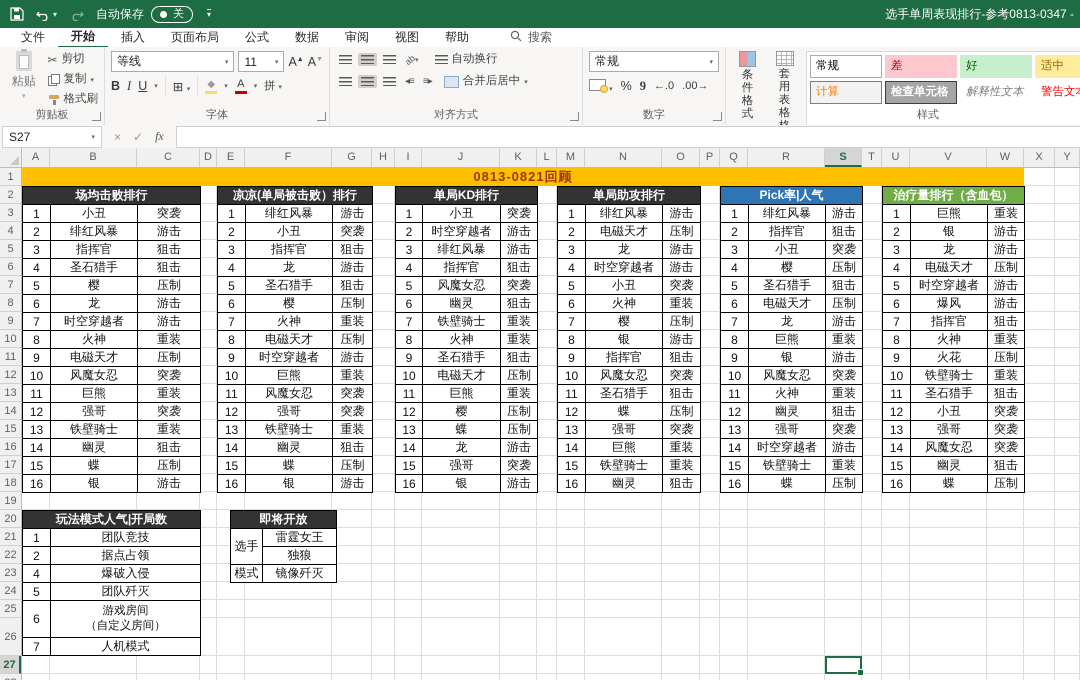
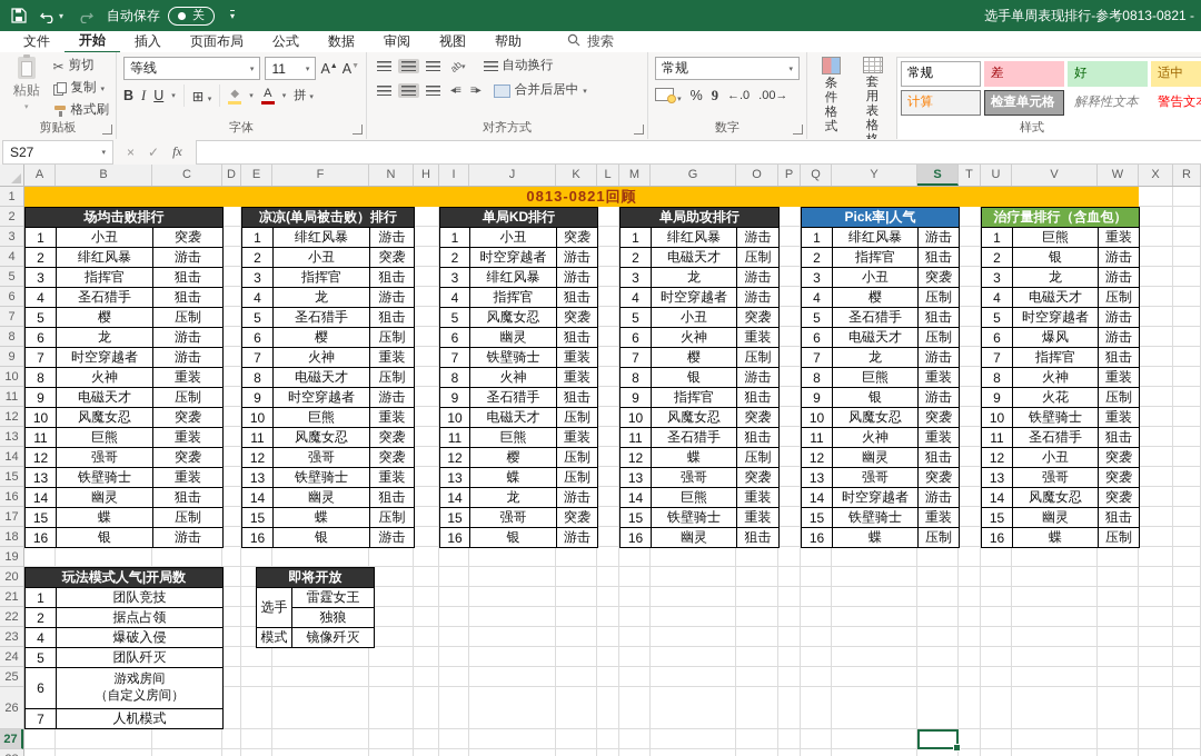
  ▾
  自动保存
  关
  ▾
- 选手单周表现排行-参考0813-0347 -
+ 选手单周表现排行-参考0813-0821 -
  文件
  开始
  插入
  页面布局
  公式
  数据
  审阅
  视图
  帮助
  搜索
  粘贴
  ✂
  剪切
  复制
  格式刷
  剪贴板
  等线
  11
  B
  I
  U
  ◆
  A
  字体
  自动换行
  ◂≡
  ≡▸
  合并后居中
  对齐方式
  常规
  %
  9
  ←.0
  .00→
  数字
  条件格式
  套用
  常规
  差
  好
  适中
  计算
  检查单元格
  解释性文本
  警告文
  样式
  S27
  ×
  ✓
  fx
  A
  B
  C
  D
  E
  F
- G
+ N
  H
  I
  J
  K
  L
  M
- N
+ G
  O
  P
  Q
- R
+ Y
  S
  T
  U
  V
  W
  X
- Y
+ R
  1
  2
  3
  4
  5
  6
  7
  8
  9
  10
  11
  12
  13
  14
  15
  16
  17
  18
  19
  20
  21
  22
  23
  24
  25
  26
  27
  0813-0821回顾
  场均击败排行
  1	小丑	突袭
  2	绯红风暴	游击
  3	指挥官	狙击
  4	圣石猎手	狙击
  5	樱	压制
  6	龙	游击
  7	时空穿越者	游击
  8	火神	重装
  9	电磁天才	压制
  10	风魔女忍	突袭
  11	巨熊	重装
  12	强哥	突袭
  13	铁壁骑士	重装
  14	幽灵	狙击
  15	蝶	压制
  16	银	游击
  凉凉(单局被击败）排行
  1	绯红风暴	游击
  2	小丑	突袭
  3	指挥官	狙击
  4	龙	游击
  5	圣石猎手	狙击
  6	樱	压制
  7	火神	重装
  8	电磁天才	压制
  9	时空穿越者	游击
  10	巨熊	重装
  11	风魔女忍	突袭
  12	强哥	突袭
  13	铁壁骑士	重装
  14	幽灵	狙击
  15	蝶	压制
  16	银	游击
  单局KD排行
  1	小丑	突袭
  2	时空穿越者	游击
  3	绯红风暴	游击
  4	指挥官	狙击
  5	风魔女忍	突袭
  6	幽灵	狙击
  7	铁壁骑士	重装
  8	火神	重装
  9	圣石猎手	狙击
  10	电磁天才	压制
  11	巨熊	重装
  12	樱	压制
  13	蝶	压制
  14	龙	游击
  15	强哥	突袭
  16	银	游击
  单局助攻排行
  1	绯红风暴	游击
  2	电磁天才	压制
  3	龙	游击
  4	时空穿越者	游击
  5	小丑	突袭
  6	火神	重装
  7	樱	压制
  8	银	游击
  9	指挥官	狙击
  10	风魔女忍	突袭
  11	圣石猎手	狙击
  12	蝶	压制
  13	强哥	突袭
  14	巨熊	重装
  15	铁壁骑士	重装
  16	幽灵	狙击
  Pick率|人气
  1	绯红风暴	游击
  2	指挥官	狙击
  3	小丑	突袭
  4	樱	压制
  5	圣石猎手	狙击
  6	电磁天才	压制
  7	龙	游击
  8	巨熊	重装
  9	银	游击
  10	风魔女忍	突袭
  11	火神	重装
  12	幽灵	狙击
  13	强哥	突袭
  14	时空穿越者	游击
  15	铁壁骑士	重装
  16	蝶	压制
  治疗量排行（含血包）
  1	巨熊	重装
  2	银	游击
  3	龙	游击
  4	电磁天才	压制
  5	时空穿越者	游击
  6	爆风	游击
  7	指挥官	狙击
  8	火神	重装
  9	火花	压制
  10	铁壁骑士	重装
  11	圣石猎手	狙击
  12	小丑	突袭
  13	强哥	突袭
  14	风魔女忍	突袭
  15	幽灵	狙击
  16	蝶	压制
  玩法模式人气|开局数
  1	团队竞技
  2	据点占领
  4	爆破入侵
  5	团队歼灭
  6	游戏房间 （自定义房间）
  7	人机模式
  即将开放
  选手	雷霆女王
  独狼
  模式	镜像歼灭
